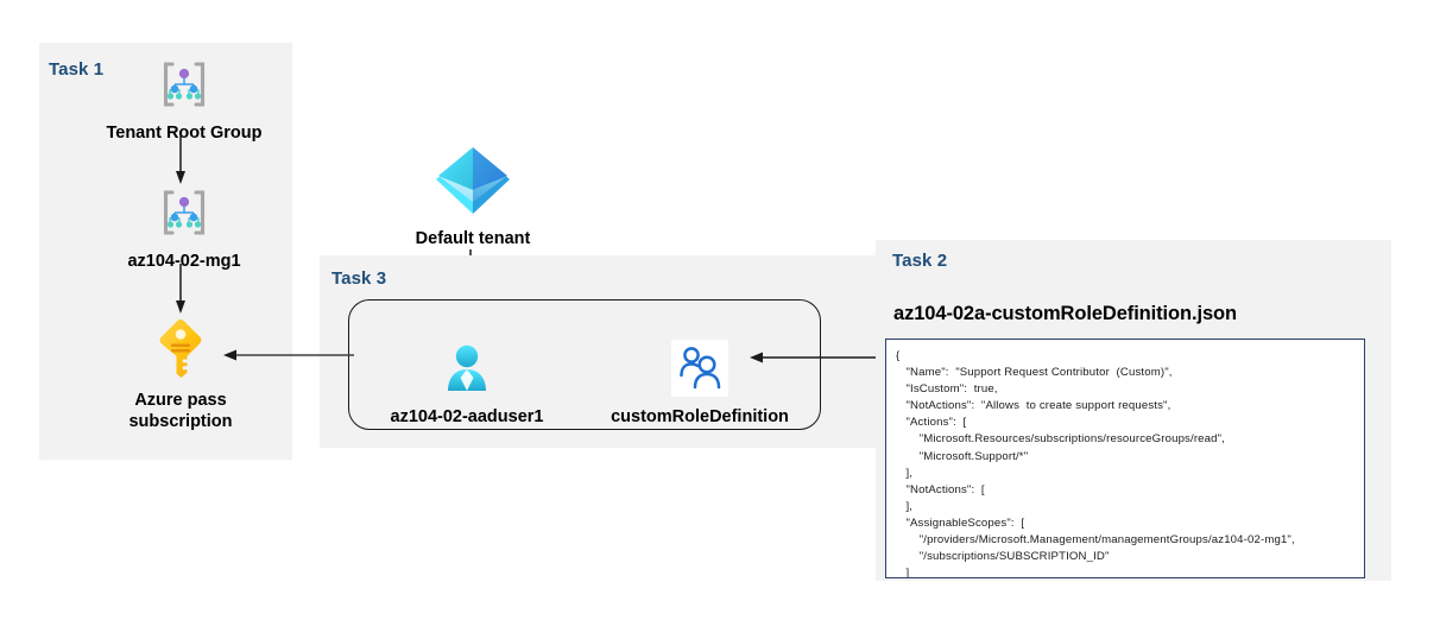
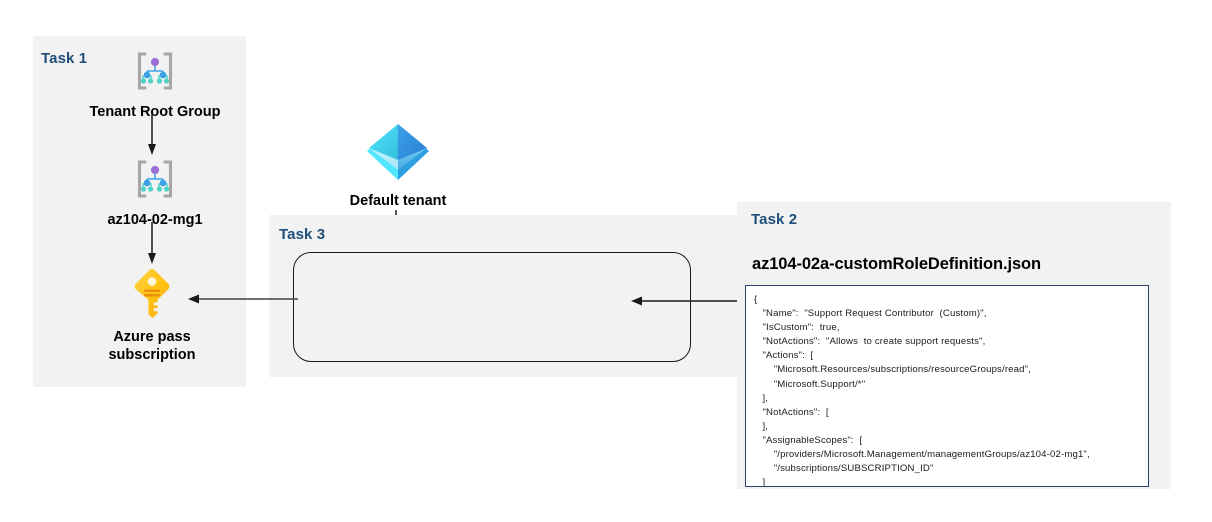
  Task 1
  Tenant Root Group
  az104-02-mg1
  Azure pass
  subscription
  Default tenant
  Task 3
- az104-02-aaduser1
- customRoleDefinition
  Task 2
  az104-02a-customRoleDefinition.json
  {
  "Name": "Support Request Contributor (Custom)",
  "IsCustom": true,
  "NotActions": "Allows to create support requests",
  "Actions": [
  "Microsoft.Resources/subscriptions/resourceGroups/read",
  "Microsoft.Support/*"
  ],
  "NotActions": [
  ],
  "AssignableScopes": [
  "/providers/Microsoft.Management/managementGroups/az104-02-mg1",
  "/subscriptions/SUBSCRIPTION_ID"
  ]
